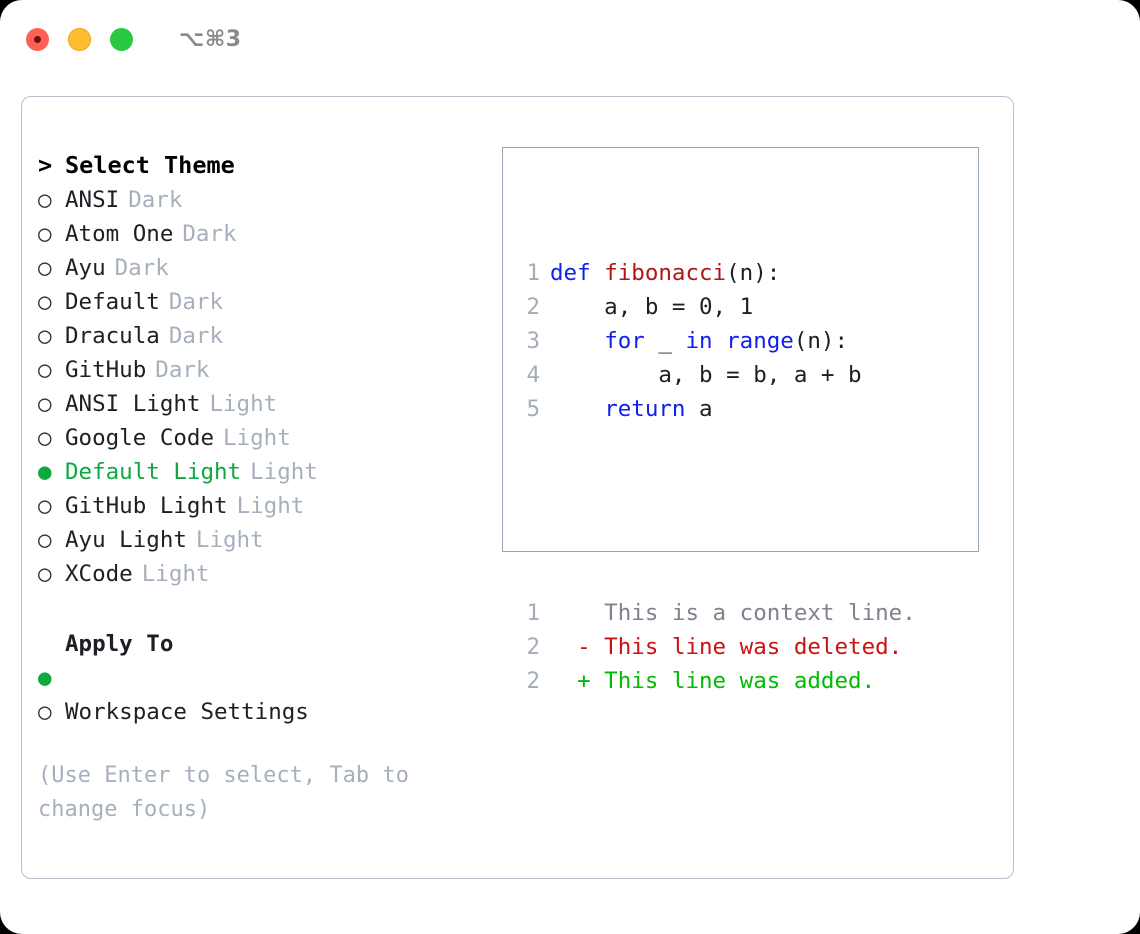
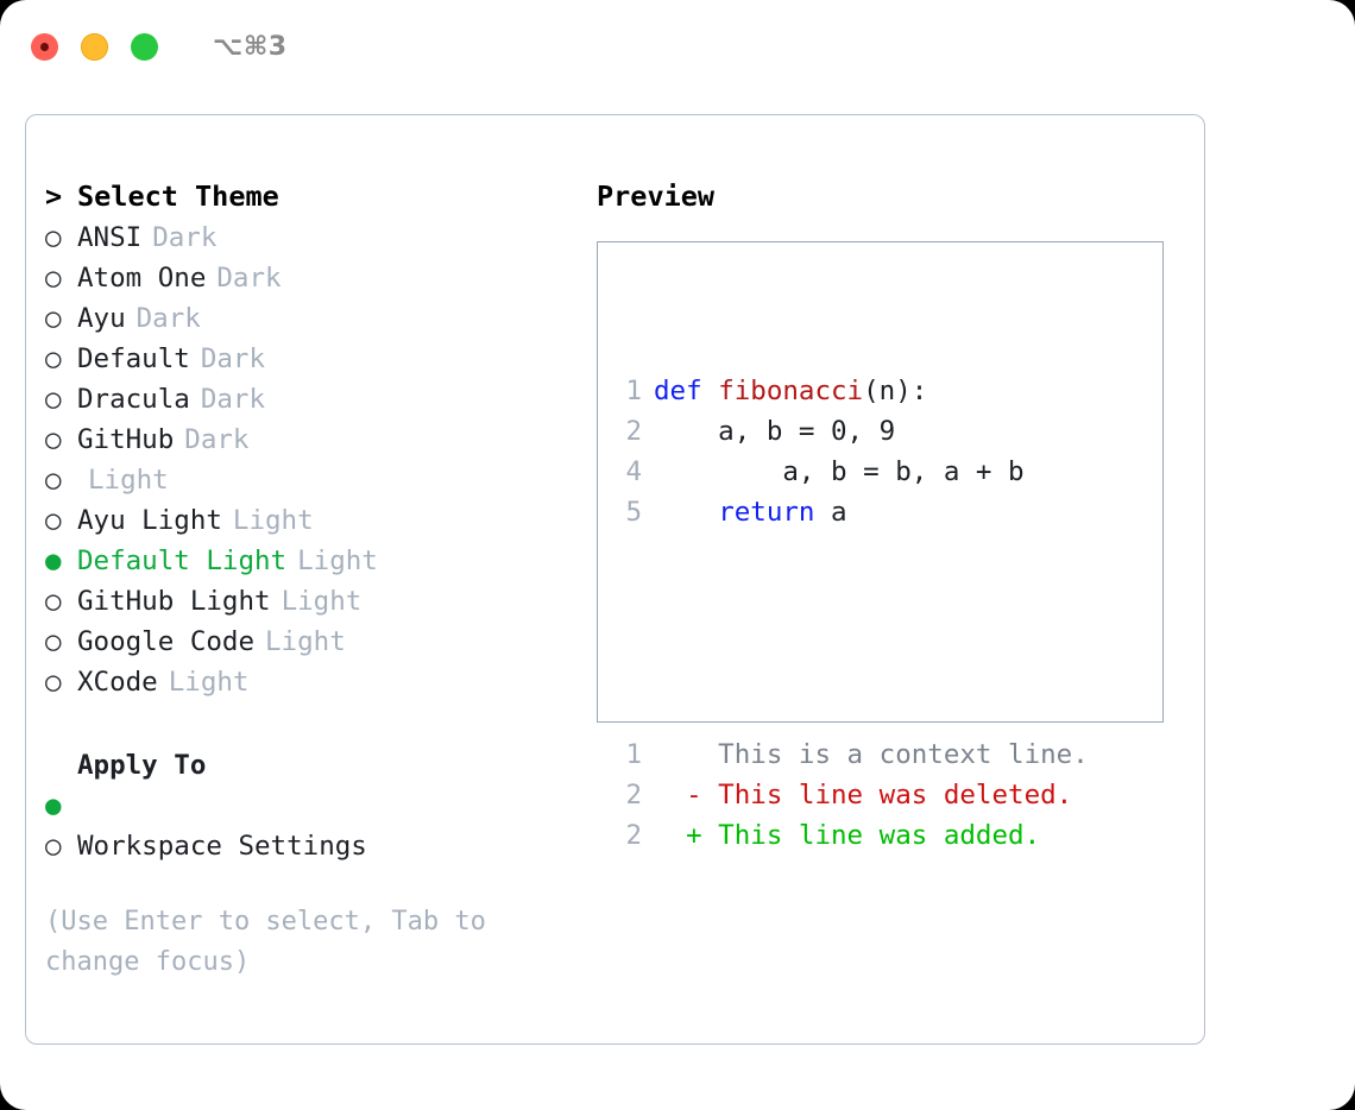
  ⌥⌘3
  >
  Select Theme
  ○
  ANSI
  Dark
  ○
  Atom One
  Dark
  ○
  Ayu
  Dark
  ○
  Default
  Dark
  ○
  Dracula
  Dark
  ○
  GitHub
  Dark
  ○
- ANSI Light
  Light
  ○
- Google Code
+ Ayu Light
  Light
  ●
  Default Light
  Light
  ○
  GitHub Light
  Light
  ○
- Ayu Light
+ Google Code
  Light
  ○
  XCode
  Light
  Apply To
  ●
  ○
  Workspace Settings
  (Use Enter to select, Tab to change focus)
+ Preview
  1
  def fibonacci(n):
  2
- a, b = 0, 1
+ a, b = 0, 9
- 3
- for _ in range(n):
  4
  a, b = b, a + b
  5
  return a
  1
  This is a context line.
  2
  -
  This line was deleted.
  2
  +
  This line was added.
